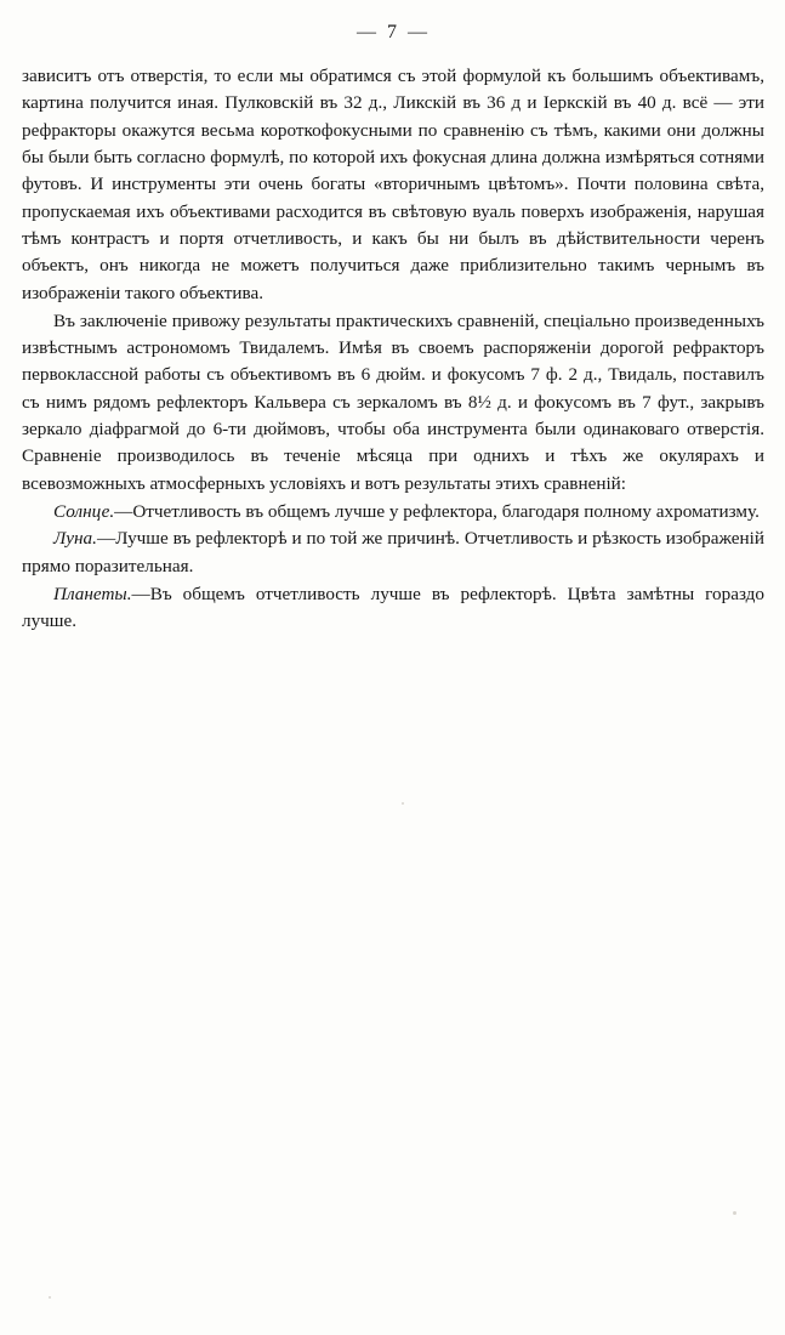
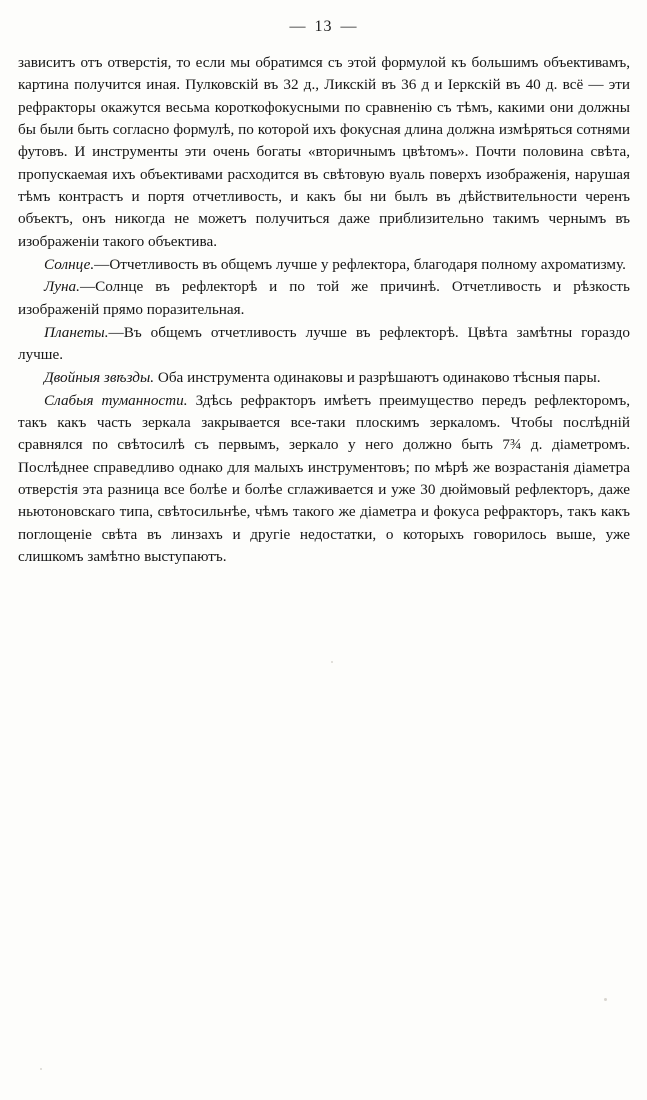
- — 7 —
+ — 13 —
  зависитъ отъ отверстія, то если мы обратимся съ этой формулой къ большимъ объективамъ, картина получится иная. Пулковскій въ 32 д., Ликскій въ 36 д и Іеркскій въ 40 д. всё — эти рефракторы окажутся весьма короткофокусными по сравненію съ тѣмъ, какими они должны бы были быть согласно формулѣ, по которой ихъ фокусная длина должна измѣряться сотнями футовъ. И инструменты эти очень богаты «вторичнымъ цвѣтомъ». Почти половина свѣта, пропускаемая ихъ объективами расходится въ свѣтовую вуаль поверхъ изображенія, нарушая тѣмъ контрастъ и портя отчетливость, и какъ бы ни былъ въ дѣйствительности черенъ объектъ, онъ никогда не можетъ получиться даже приблизительно такимъ чернымъ въ изображеніи такого объектива.
- Въ заключеніе привожу результаты практическихъ сравненій, спеціально произведенныхъ извѣстнымъ астрономомъ Твидалемъ. Имѣя въ своемъ распоряженіи дорогой рефракторъ первоклассной работы съ объективомъ въ 6 дюйм. и фокусомъ 7 ф. 2 д., Твидаль, поставилъ съ нимъ рядомъ рефлекторъ Кальвера съ зеркаломъ въ 8½ д. и фокусомъ въ 7 фут., закрывъ зеркало діафрагмой до 6-ти дюймовъ, чтобы оба инструмента были одинаковаго отверстія. Сравненіе производилось въ теченіе мѣсяца при однихъ и тѣхъ же окулярахъ и всевозможныхъ атмосферныхъ условіяхъ и вотъ результаты этихъ сравненій:
  Солнце.—Отчетливость въ общемъ лучше у рефлектора, благодаря полному ахроматизму.
- Луна.—Лучше въ рефлекторѣ и по той же причинѣ. Отчетливость и рѣзкость изображеній прямо поразительная.
+ Луна.—Солнце въ рефлекторѣ и по той же причинѣ. Отчетливость и рѣзкость изображеній прямо поразительная.
  Планеты.—Въ общемъ отчетливость лучше въ рефлекторѣ. Цвѣта замѣтны гораздо лучше.
+ Двойныя звѣзды. Оба инструмента одинаковы и разрѣшаютъ одинаково тѣсныя пары.
+ Слабыя туманности. Здѣсь рефракторъ имѣетъ преимущество передъ рефлекторомъ, такъ какъ часть зеркала закрывается все-таки плоскимъ зеркаломъ. Чтобы послѣдній сравнялся по свѣтосилѣ съ первымъ, зеркало у него должно быть 7¾ д. діаметромъ. Послѣднее справедливо однако для малыхъ инструментовъ; по мѣрѣ же возрастанія діаметра отверстія эта разница все болѣе и болѣе сглаживается и уже 30 дюймовый рефлекторъ, даже ньютоновскаго типа, свѣтосильнѣе, чѣмъ такого же діаметра и фокуса рефракторъ, такъ какъ поглощеніе свѣта въ линзахъ и другіе недостатки, о которыхъ говорилось выше, уже слишкомъ замѣтно выступаютъ.
